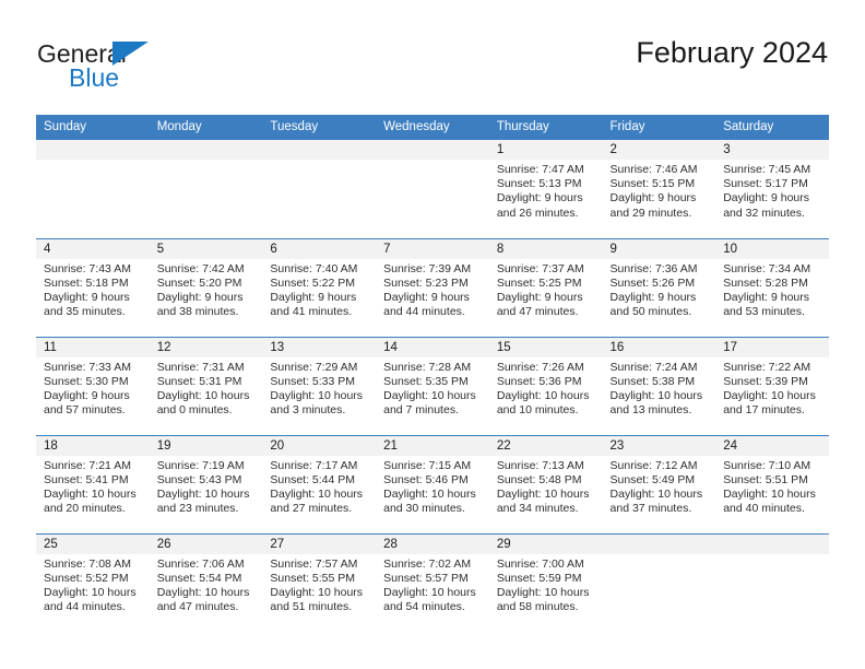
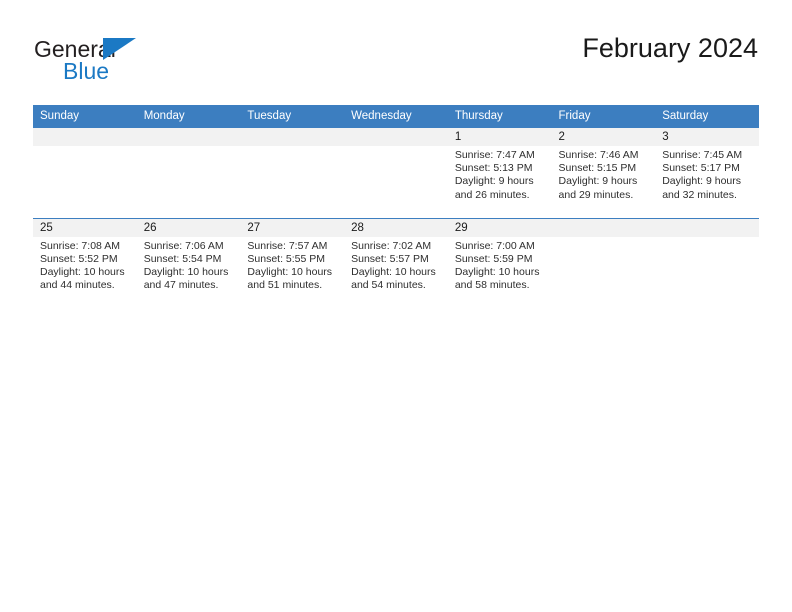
  General
  Blue
  February 2024
  Sunday	Monday	Tuesday	Wednesday	Thursday	Friday	Saturday
  				1Sunrise: 7:47 AMSunset: 5:13 PMDaylight: 9 hoursand 26 minutes.	2Sunrise: 7:46 AMSunset: 5:15 PMDaylight: 9 hoursand 29 minutes.	3Sunrise: 7:45 AMSunset: 5:17 PMDaylight: 9 hoursand 32 minutes.
- 4Sunrise: 7:43 AMSunset: 5:18 PMDaylight: 9 hoursand 35 minutes.	5Sunrise: 7:42 AMSunset: 5:20 PMDaylight: 9 hoursand 38 minutes.	6Sunrise: 7:40 AMSunset: 5:22 PMDaylight: 9 hoursand 41 minutes.	7Sunrise: 7:39 AMSunset: 5:23 PMDaylight: 9 hoursand 44 minutes.	8Sunrise: 7:37 AMSunset: 5:25 PMDaylight: 9 hoursand 47 minutes.	9Sunrise: 7:36 AMSunset: 5:26 PMDaylight: 9 hoursand 50 minutes.	10Sunrise: 7:34 AMSunset: 5:28 PMDaylight: 9 hoursand 53 minutes.
- 11Sunrise: 7:33 AMSunset: 5:30 PMDaylight: 9 hoursand 57 minutes.	12Sunrise: 7:31 AMSunset: 5:31 PMDaylight: 10 hoursand 0 minutes.	13Sunrise: 7:29 AMSunset: 5:33 PMDaylight: 10 hoursand 3 minutes.	14Sunrise: 7:28 AMSunset: 5:35 PMDaylight: 10 hoursand 7 minutes.	15Sunrise: 7:26 AMSunset: 5:36 PMDaylight: 10 hoursand 10 minutes.	16Sunrise: 7:24 AMSunset: 5:38 PMDaylight: 10 hoursand 13 minutes.	17Sunrise: 7:22 AMSunset: 5:39 PMDaylight: 10 hoursand 17 minutes.
- 18Sunrise: 7:21 AMSunset: 5:41 PMDaylight: 10 hoursand 20 minutes.	19Sunrise: 7:19 AMSunset: 5:43 PMDaylight: 10 hoursand 23 minutes.	20Sunrise: 7:17 AMSunset: 5:44 PMDaylight: 10 hoursand 27 minutes.	21Sunrise: 7:15 AMSunset: 5:46 PMDaylight: 10 hoursand 30 minutes.	22Sunrise: 7:13 AMSunset: 5:48 PMDaylight: 10 hoursand 34 minutes.	23Sunrise: 7:12 AMSunset: 5:49 PMDaylight: 10 hoursand 37 minutes.	24Sunrise: 7:10 AMSunset: 5:51 PMDaylight: 10 hoursand 40 minutes.
  25Sunrise: 7:08 AMSunset: 5:52 PMDaylight: 10 hoursand 44 minutes.	26Sunrise: 7:06 AMSunset: 5:54 PMDaylight: 10 hoursand 47 minutes.	27Sunrise: 7:57 AMSunset: 5:55 PMDaylight: 10 hoursand 51 minutes.	28Sunrise: 7:02 AMSunset: 5:57 PMDaylight: 10 hoursand 54 minutes.	29Sunrise: 7:00 AMSunset: 5:59 PMDaylight: 10 hoursand 58 minutes.
